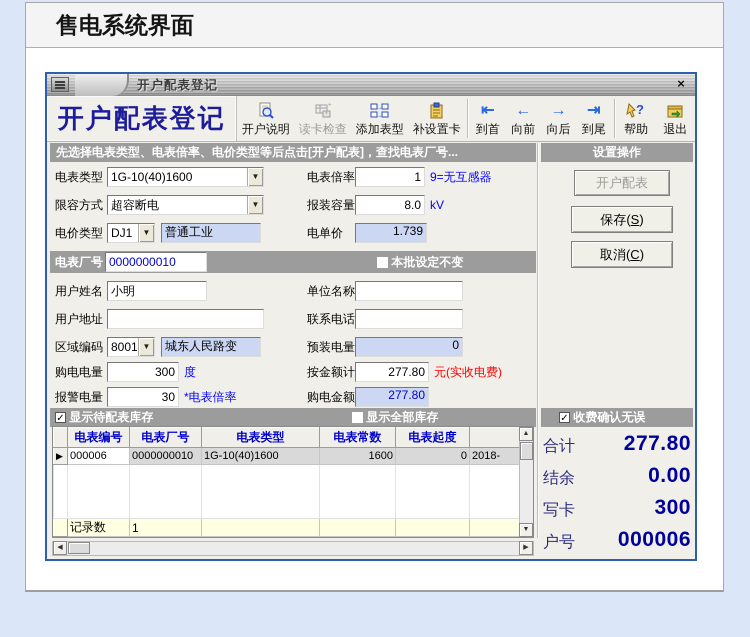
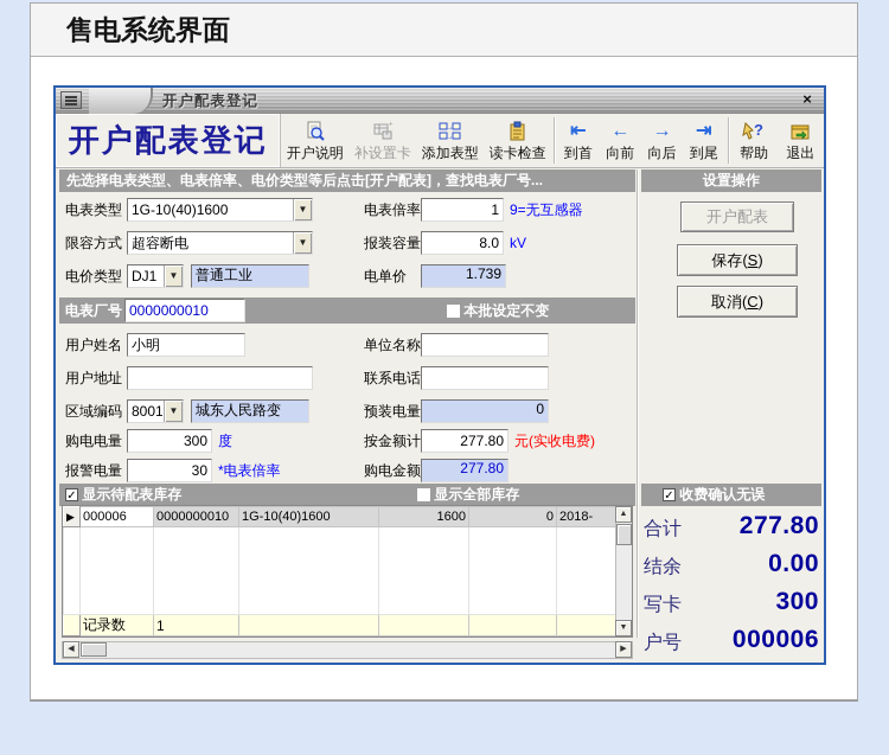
  售电系统界面
  开户配表登记
  ×
  开户配表登记
  开户说明
- 读卡检查
+ 补设置卡
  添加表型
- 补设置卡
+ 读卡检查
  ⇤
  到首
  ←
  向前
  →
  向后
  ⇥
  到尾
  ?
  帮助
  退出
  先选择电表类型、电表倍率、电价类型等后点击[开户配表]，查找电表厂号...
  设置操作
  电表类型
  1G-10(40)1600
  ▼
  电表倍率
  1
  9=无互感器
  限容方式
  超容断电
  ▼
  报装容量
  8.0
  kV
  电价类型
  DJ1
  ▼
  普通工业
  电单价
  1.739
  电表厂号
  0000000010
  本批设定不变
  用户姓名
  小明
  单位名称
  用户地址
  联系电话
  区域编码
  8001
  ▼
  城东人民路变
  预装电量
  0
  购电电量
  300
  度
  按金额计
  277.80
  元(实收电费)
  报警电量
  30
  *电表倍率
  购电金额
  277.80
  ✓ 显示待配表库存
  显示全部库存
- 	电表编号	电表厂号	电表类型	电表常数	电表起度
  ▶	000006	0000000010	1G-10(40)1600	1600	0	2018-
  	记录数	1
  开户配表
  保存(S)
  取消(C)
  ✓ 收费确认无误
  合计
  277.80
  结余
  0.00
  写卡
  300
  户号
  000006
